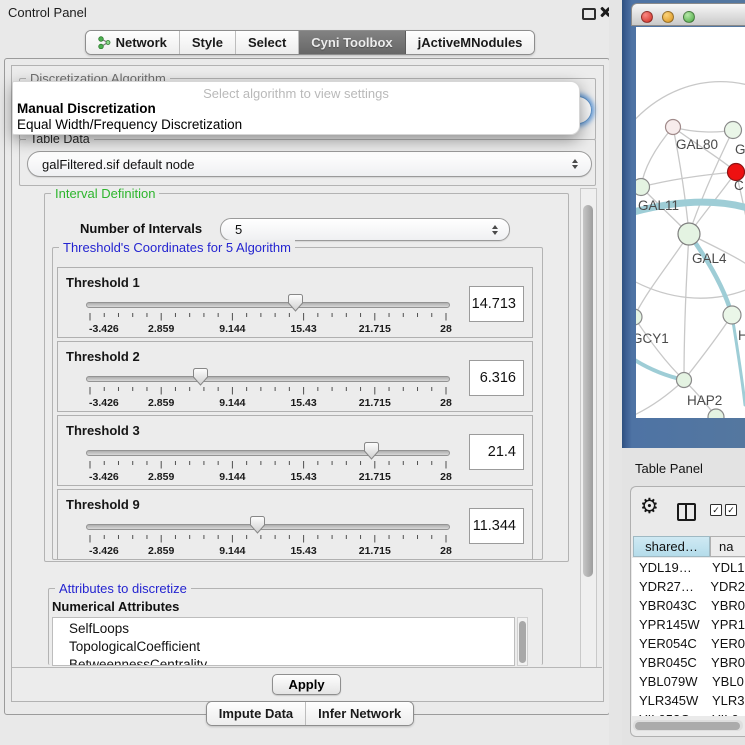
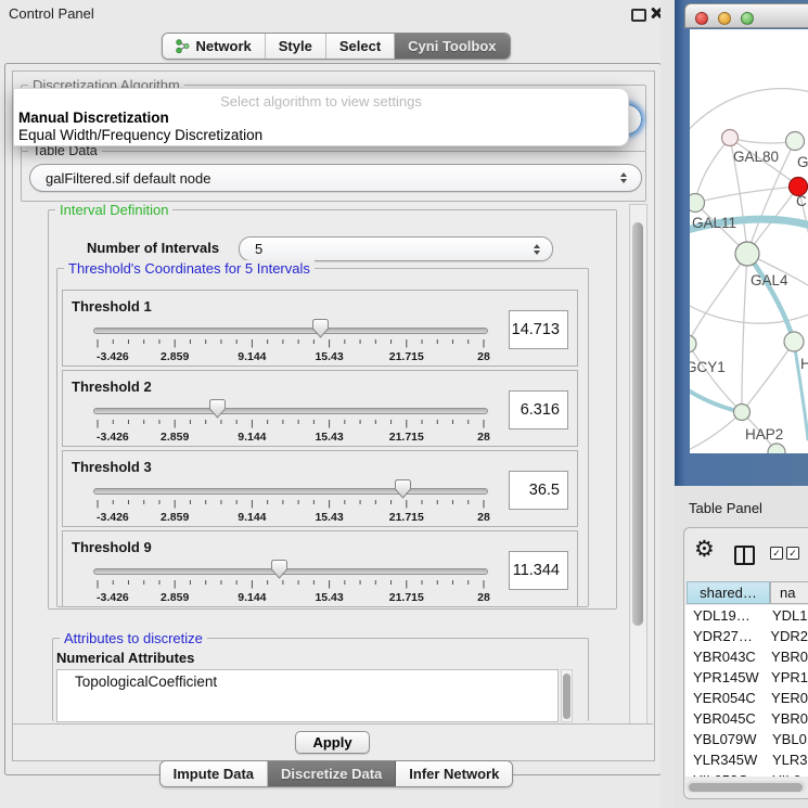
  Control Panel
  Network
  Style
  Select
  Cyni Toolbox
- jActiveMNodules
  Discretization Algorithm
  Select algorithm to view settings
  Manual Discretization
  Equal Width/Frequency Discretization
  Table Data
  galFiltered.sif default node
  Interval Definition
  Number of Intervals
  5
- Threshold's Coordinates for 5 Algorithm
+ Threshold's Coordinates for 5 Intervals
  Threshold 1
  -3.426
  2.859
  9.144
  15.43
  21.715
  28
  14.713
  Threshold 2
  -3.426
  2.859
  9.144
  15.43
  21.715
  28
  6.316
  Threshold 3
  -3.426
  2.859
  9.144
  15.43
  21.715
  28
- 21.4
+ 36.5
  Threshold 9
  -3.426
  2.859
  9.144
  15.43
  21.715
  28
  11.344
  Attributes to discretize
  Numerical Attributes
- SelfLoops
  TopologicalCoefficient
- BetweennessCentrality
  Apply
  Impute Data
+ Discretize Data
  Infer Network
  GAL80
  G
  C
  GAL11
  GAL4
  GCY1
  H
  HAP2
  Table Panel
  ⚙
  ✓
  ✓
  shared…
  na
  YDL19…
  YDL1
  YDR27…
  YDR2
  YBR043C
  YBR0
  YPR145W
  YPR1
  YER054C
  YER0
  YBR045C
  YBR0
  YBL079W
  YBL0
  YLR345W
  YLR3
